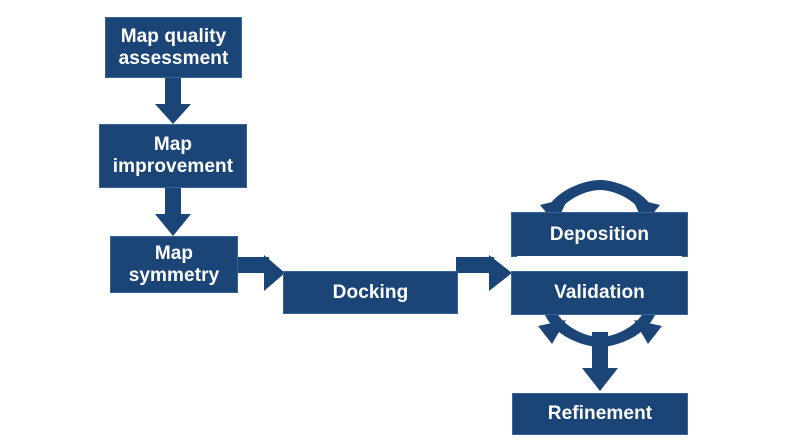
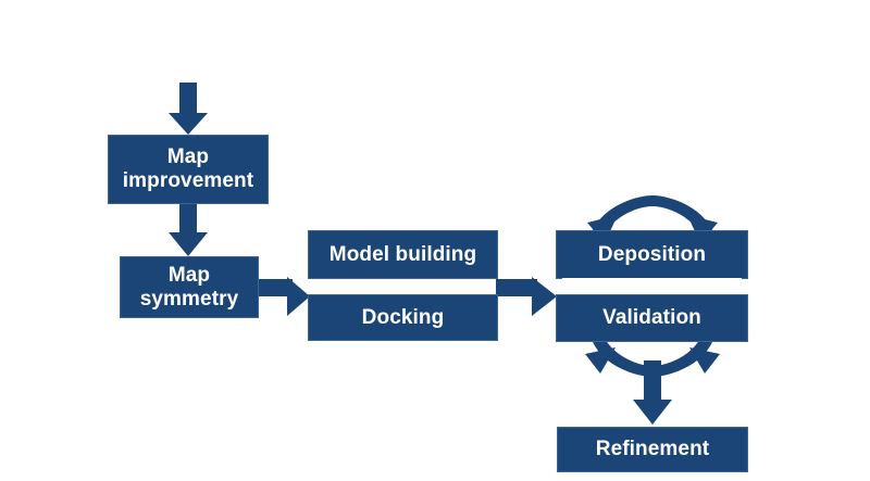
- Map quality
- assessment
  Map
  improvement
  Map
  symmetry
+ Model building
  Docking
  Deposition
  Validation
  Refinement
